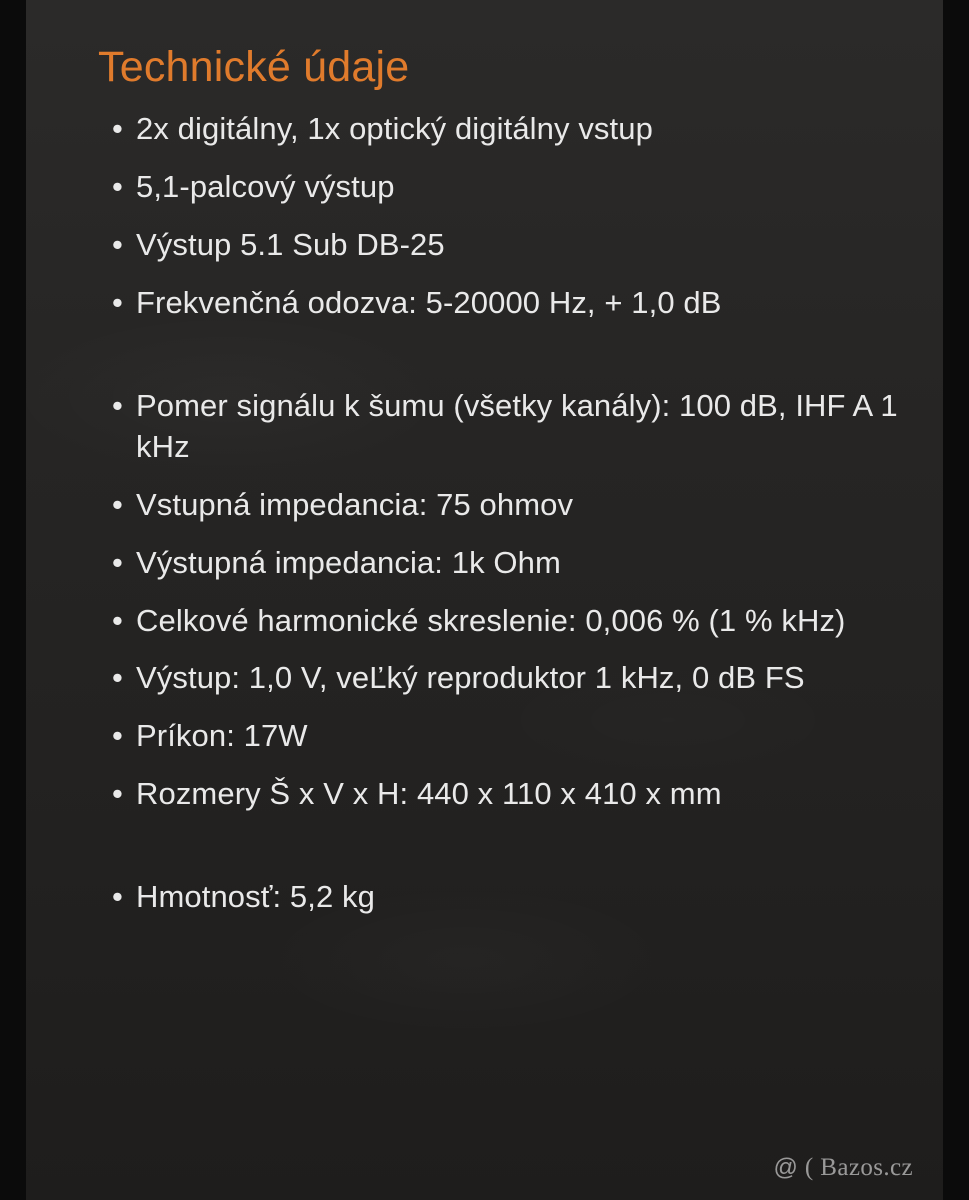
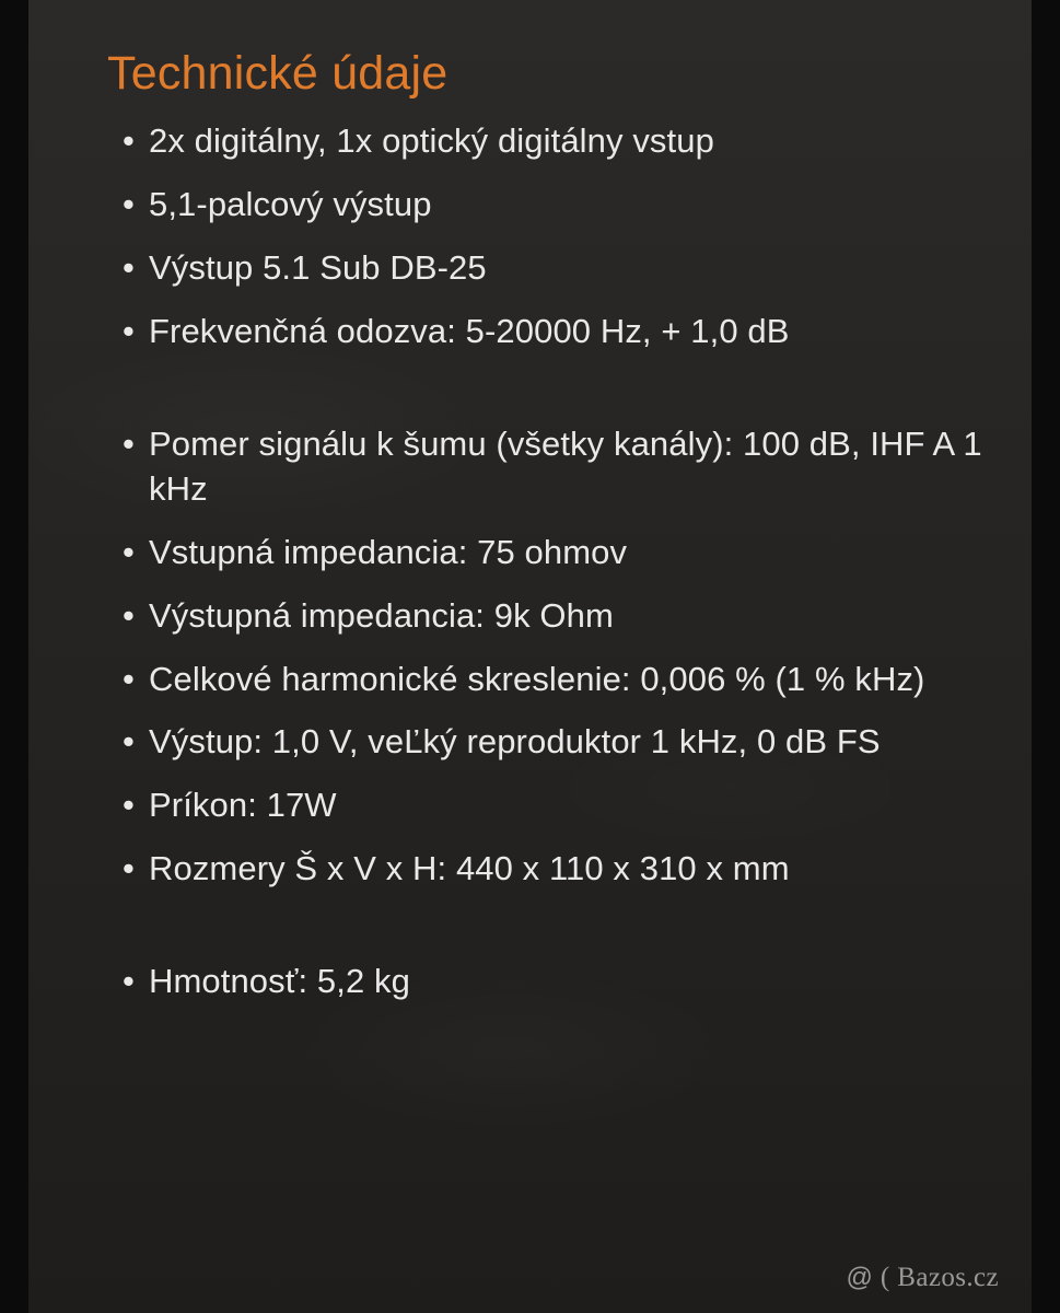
  Technické údaje
  •
  2x digitálny, 1x optický digitálny vstup
  •
  5,1-palcový výstup
  •
  Výstup 5.1 Sub DB-25
  •
  Frekvenčná odozva: 5-20000 Hz, + 1,0 dB
  •
  Pomer signálu k šumu (všetky kanály): 100 dB, IHF A 1 kHz
  •
  Vstupná impedancia: 75 ohmov
  •
- Výstupná impedancia: 1k Ohm
+ Výstupná impedancia: 9k Ohm
  •
  Celkové harmonické skreslenie: 0,006 % (1 % kHz)
  •
  Výstup: 1,0 V, veĽký reproduktor 1 kHz, 0 dB FS
  •
  Príkon: 17W
  •
- Rozmery Š x V x H: 440 x 110 x 410 x mm
+ Rozmery Š x V x H: 440 x 110 x 310 x mm
  •
  Hmotnosť: 5,2 kg
  @ ( Bazos.cz
